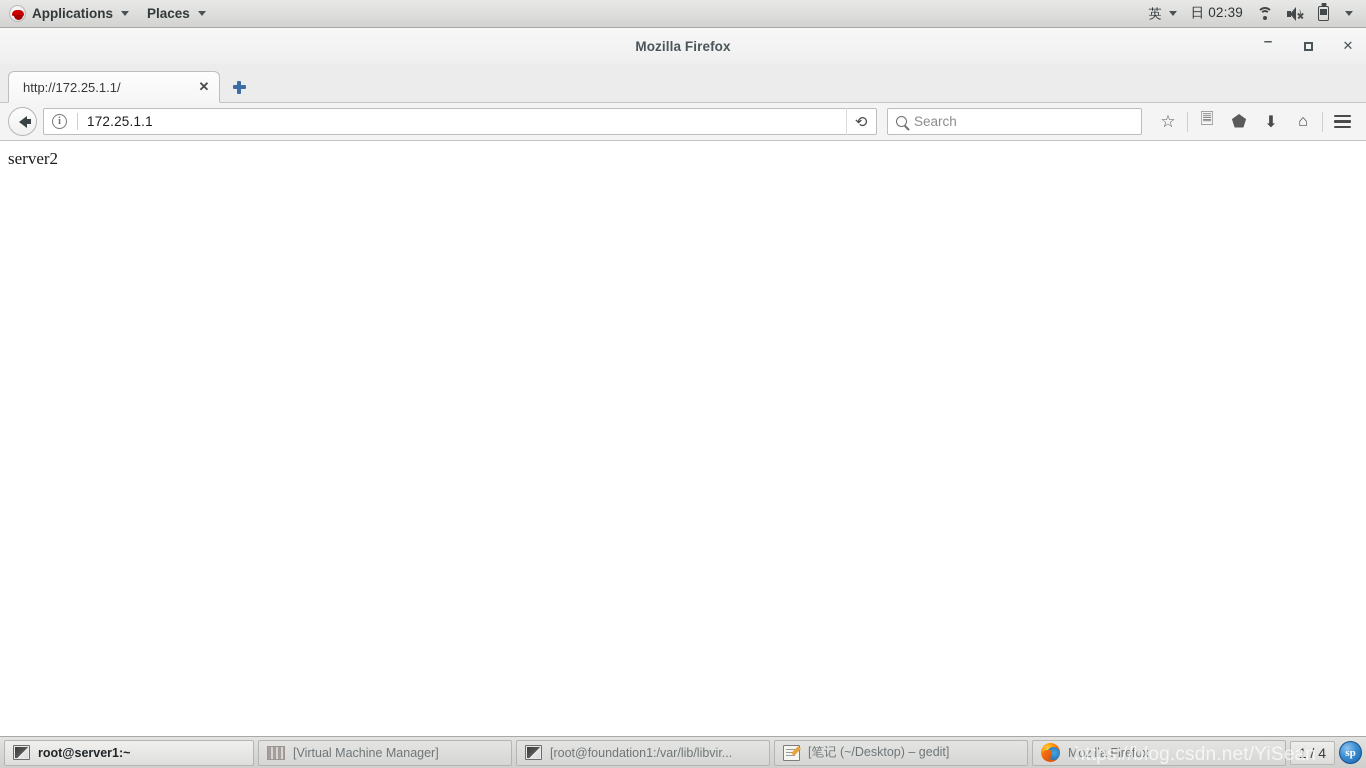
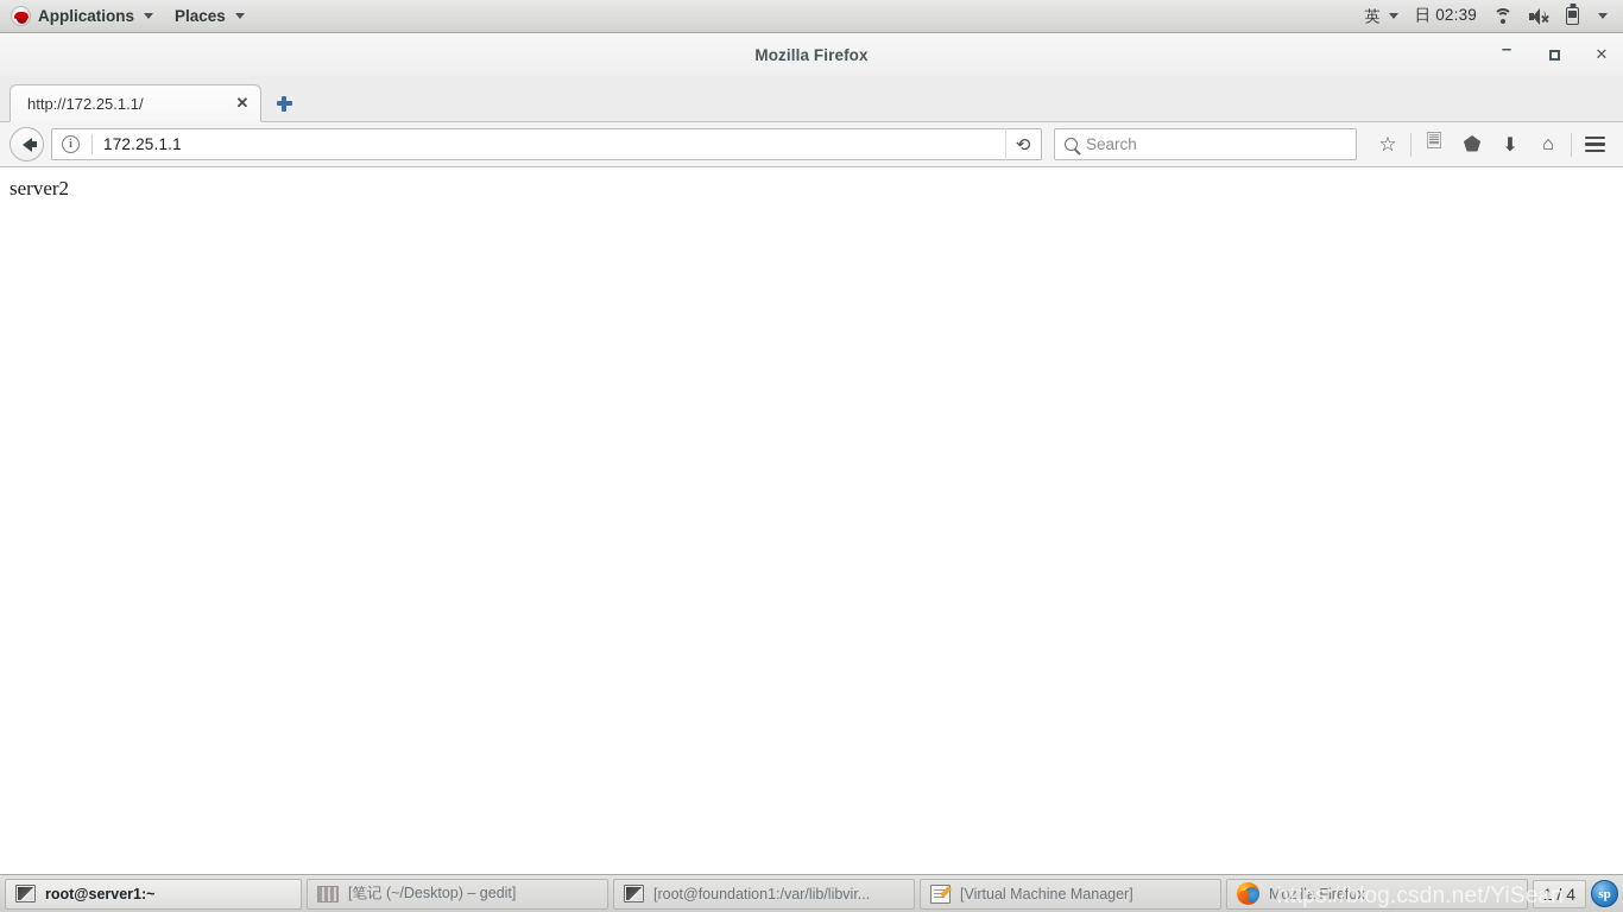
  Applications
  Places
  英
  日 02:39
  Mozilla Firefox
  –
  ✕
  http://172.25.1.1/
  ✕
  i
  172.25.1.1
  Search
  ☆
  🗏
  ⬟
  ⬇
  ⌂
  server2
  root@server1:~
- [Virtual Machine Manager]
+ [笔记 (~/Desktop) – gedit]
  [root@foundation1:/var/lib/libvir...
- [笔记 (~/Desktop) – gedit]
+ [Virtual Machine Manager]
  Mozilla Firefox
  1 / 4
  sp
  https://blog.csdn.net/YiSean
